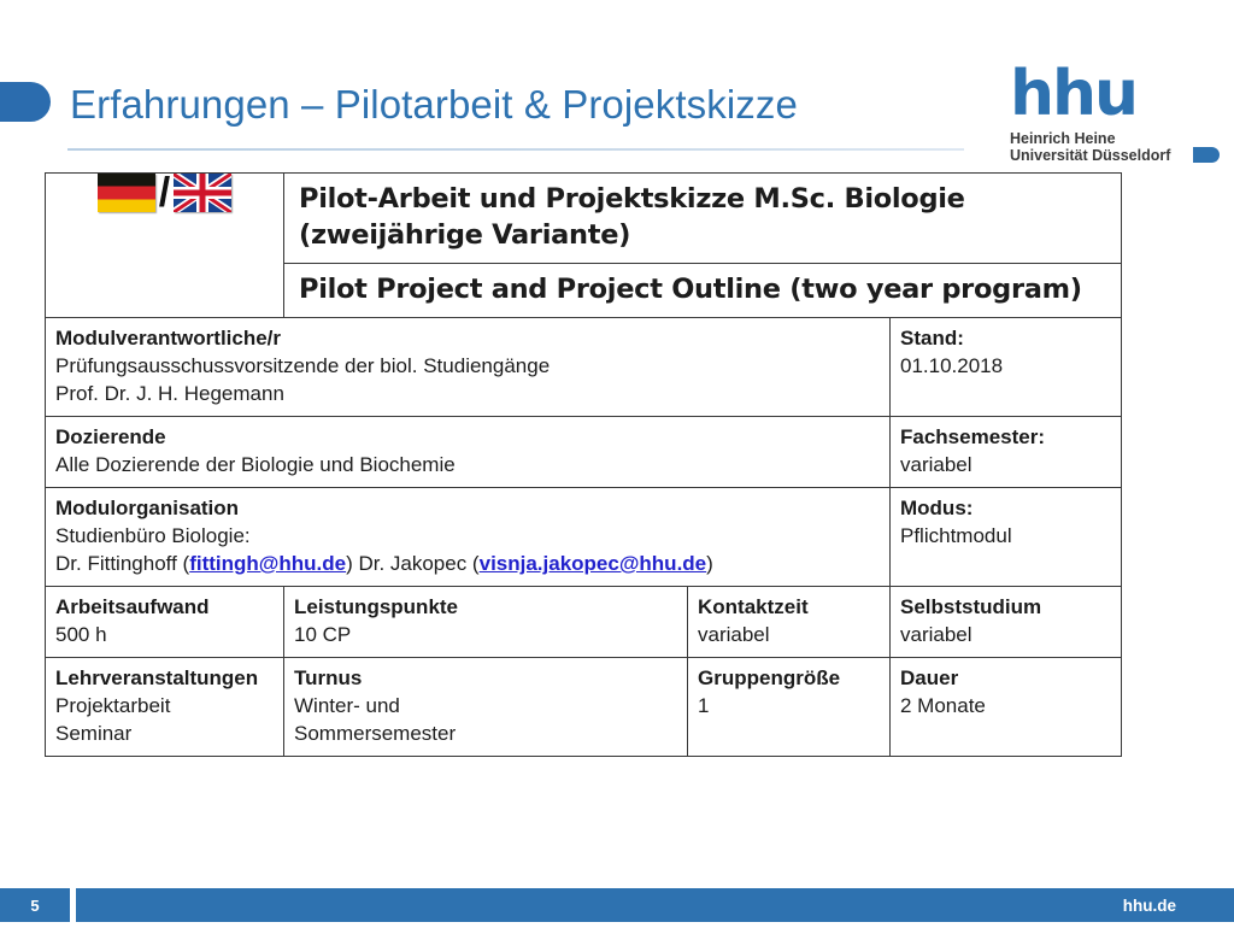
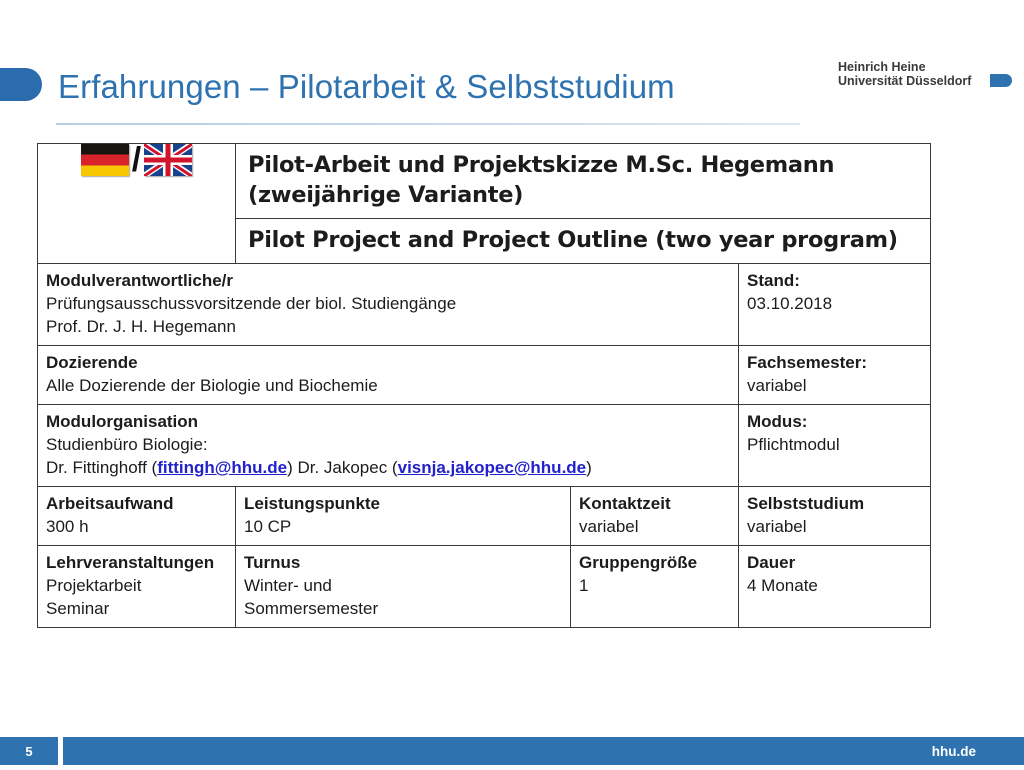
- Erfahrungen – Pilotarbeit & Projektskizze
+ Erfahrungen – Pilotarbeit & Selbststudium
- hhu
  Heinrich Heine
  Universität Düsseldorf
- /	Pilot-Arbeit und Projektskizze M.Sc. Biologie (zweijährige Variante)
+ /	Pilot-Arbeit und Projektskizze M.Sc. Hegemann (zweijährige Variante)
  Pilot Project and Project Outline (two year program)
- Modulverantwortliche/r Prüfungsausschussvorsitzende der biol. Studiengänge Prof. Dr. J. H. Hegemann	Stand: 01.10.2018
+ Modulverantwortliche/r Prüfungsausschussvorsitzende der biol. Studiengänge Prof. Dr. J. H. Hegemann	Stand: 03.10.2018
  Dozierende Alle Dozierende der Biologie und Biochemie	Fachsemester: variabel
  Modulorganisation Studienbüro Biologie: Dr. Fittinghoff (fittingh@hhu.de) Dr. Jakopec (visnja.jakopec@hhu.de)	Modus: Pflichtmodul
- Arbeitsaufwand 500 h	Leistungspunkte 10 CP	Kontaktzeit variabel	Selbststudium variabel
+ Arbeitsaufwand 300 h	Leistungspunkte 10 CP	Kontaktzeit variabel	Selbststudium variabel
- Lehrveranstaltungen Projektarbeit Seminar	Turnus Winter- und Sommersemester	Gruppengröße 1	Dauer 2 Monate
+ Lehrveranstaltungen Projektarbeit Seminar	Turnus Winter- und Sommersemester	Gruppengröße 1	Dauer 4 Monate
  5
  hhu.de
